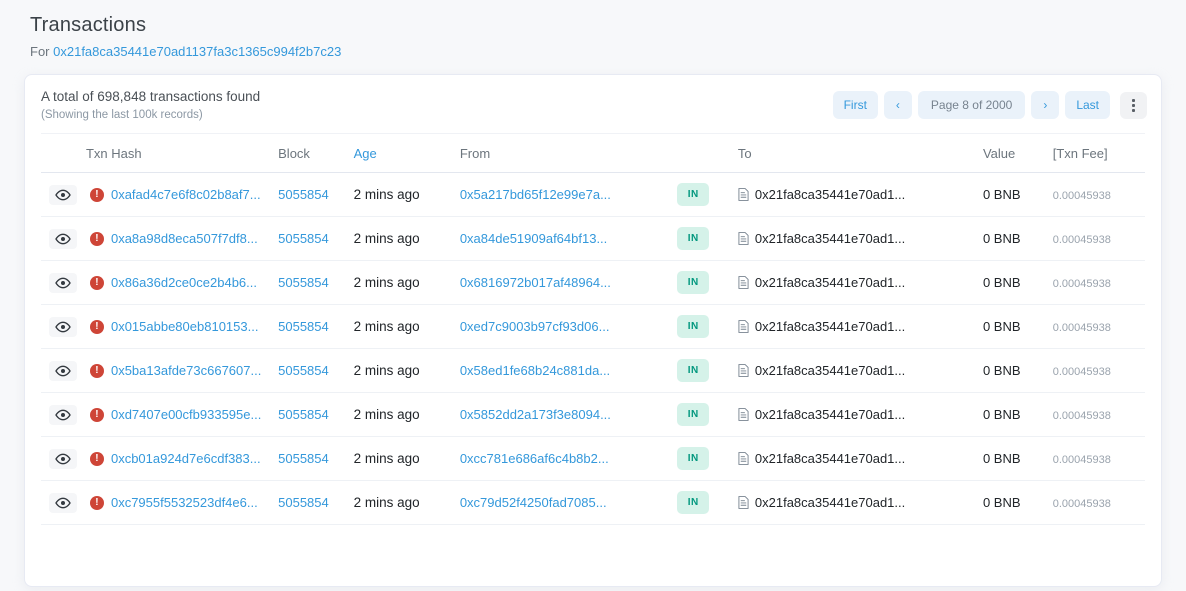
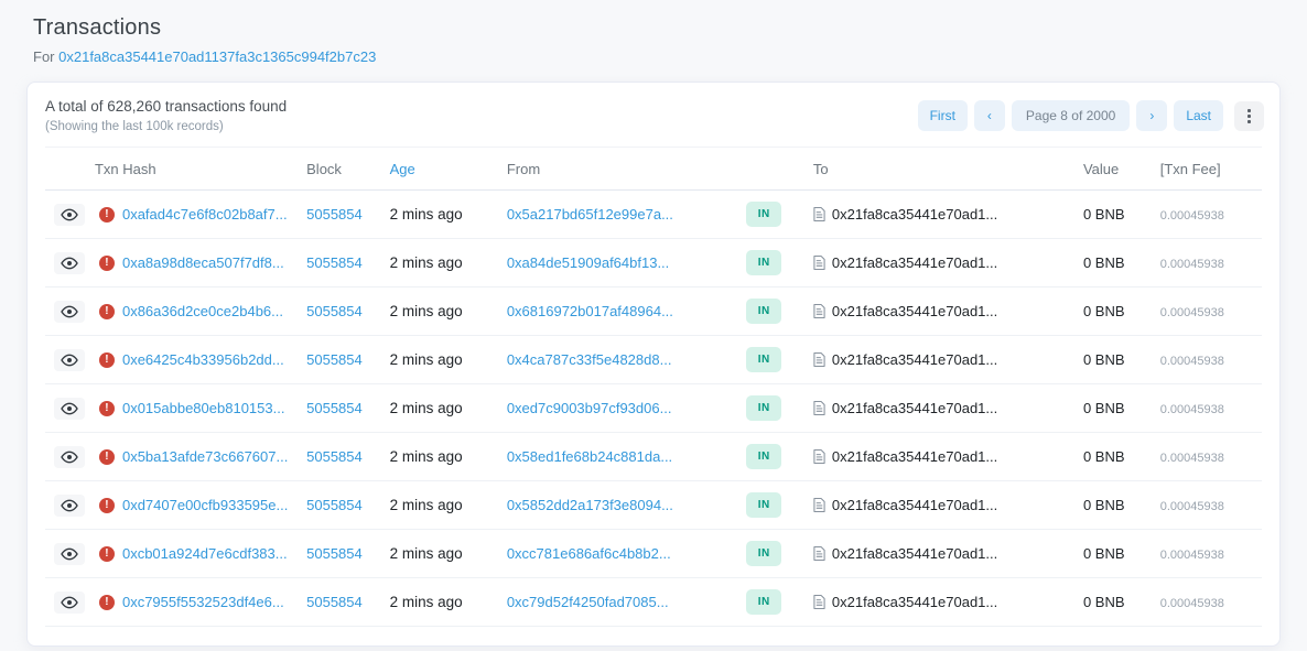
  Transactions
  For 0x21fa8ca35441e70ad1137fa3c1365c994f2b7c23
- A total of 698,848 transactions found
+ A total of 628,260 transactions found
  (Showing the last 100k records)
  First
  ‹
  Page 8 of 2000
  ›
  Last
  	Txn Hash	Block	Age	From		To	Value	[Txn Fee]
  	0xafad4c7e6f8c02b8af7...	5055854	2 mins ago	0x5a217bd65f12e99e7a...	IN	0x21fa8ca35441e70ad1...	0 BNB	0.00045938
  	0xa8a98d8eca507f7df8...	5055854	2 mins ago	0xa84de51909af64bf13...	IN	0x21fa8ca35441e70ad1...	0 BNB	0.00045938
  	0x86a36d2ce0ce2b4b6...	5055854	2 mins ago	0x6816972b017af48964...	IN	0x21fa8ca35441e70ad1...	0 BNB	0.00045938
+ 	0xe6425c4b33956b2dd...	5055854	2 mins ago	0x4ca787c33f5e4828d8...	IN	0x21fa8ca35441e70ad1...	0 BNB	0.00045938
  	0x015abbe80eb810153...	5055854	2 mins ago	0xed7c9003b97cf93d06...	IN	0x21fa8ca35441e70ad1...	0 BNB	0.00045938
  	0x5ba13afde73c667607...	5055854	2 mins ago	0x58ed1fe68b24c881da...	IN	0x21fa8ca35441e70ad1...	0 BNB	0.00045938
  	0xd7407e00cfb933595e...	5055854	2 mins ago	0x5852dd2a173f3e8094...	IN	0x21fa8ca35441e70ad1...	0 BNB	0.00045938
  	0xcb01a924d7e6cdf383...	5055854	2 mins ago	0xcc781e686af6c4b8b2...	IN	0x21fa8ca35441e70ad1...	0 BNB	0.00045938
  	0xc7955f5532523df4e6...	5055854	2 mins ago	0xc79d52f4250fad7085...	IN	0x21fa8ca35441e70ad1...	0 BNB	0.00045938
